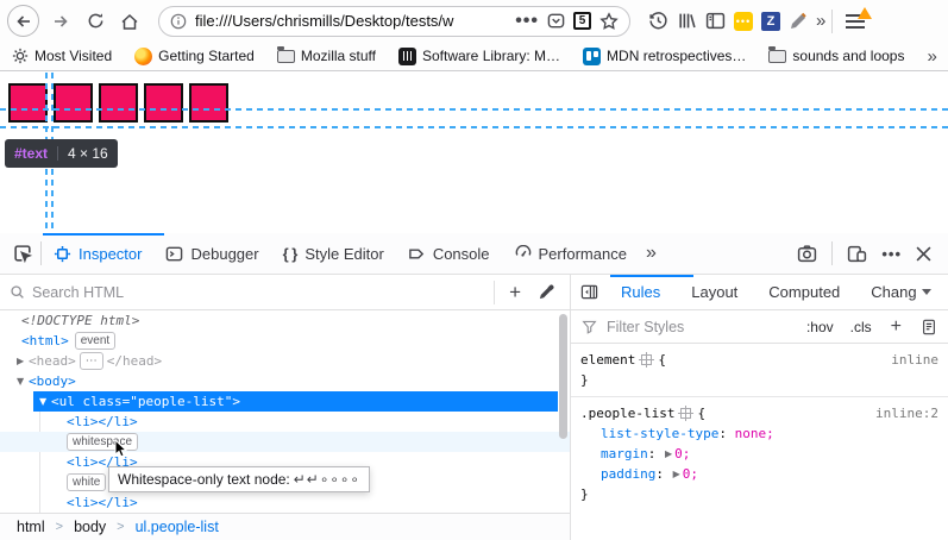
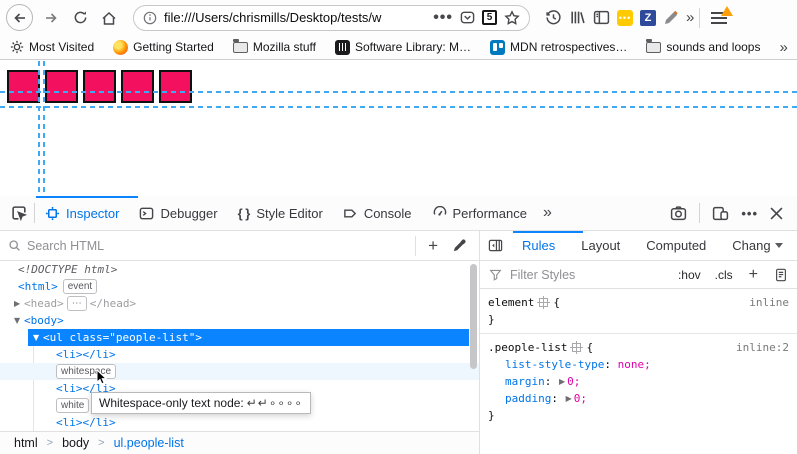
  file:///Users/chrismills/Desktop/tests/w
  •••
  5
  •••
  Z
  »
  Most Visited
  Getting Started
  Mozilla stuff
  Software Library: M…
  MDN retrospectives…
  sounds and loops
  »
- #text
- 4 × 16
  Inspector
  Debugger
  { }
  Style Editor
  Console
  Performance
  »
  •••
  Search HTML
  +
  Rules
  Layout
  Computed
  Chang
  <!DOCTYPE html>
  <html> event
  ▶ <head> ⋯ </head>
  ▼ <body>
  ▼ <ul class="people-list">
  <li></li>
  whitespce
  <li></li>
  white
  <li></li>
  Whitespace-only text node:
  ↵↵∘∘∘∘
  Filter Styles
  :hov
  .cls
  +
  element {
  inline
  }
  .people-list {
  inline:2
  list-style-type: none;
  margin: ▶ 0;
  padding: ▶ 0;
  }
  html
  >
  body
  >
  ul.people-list
